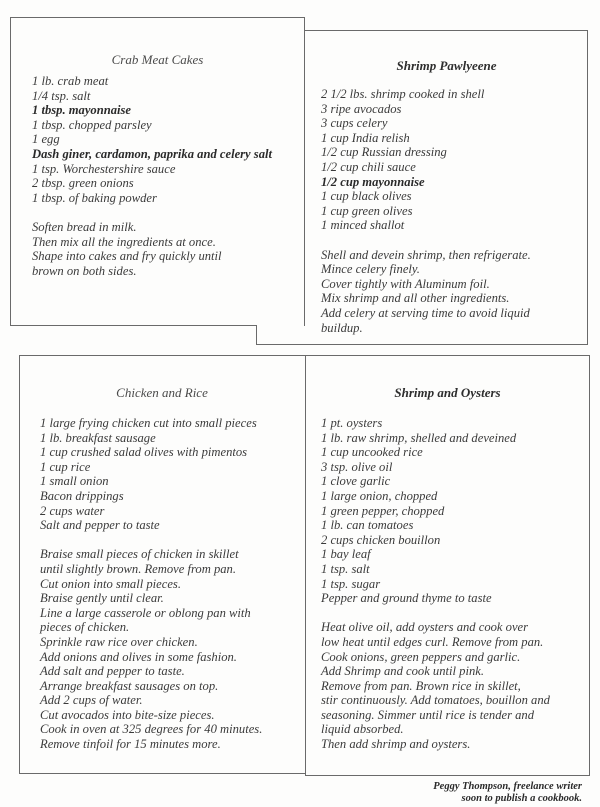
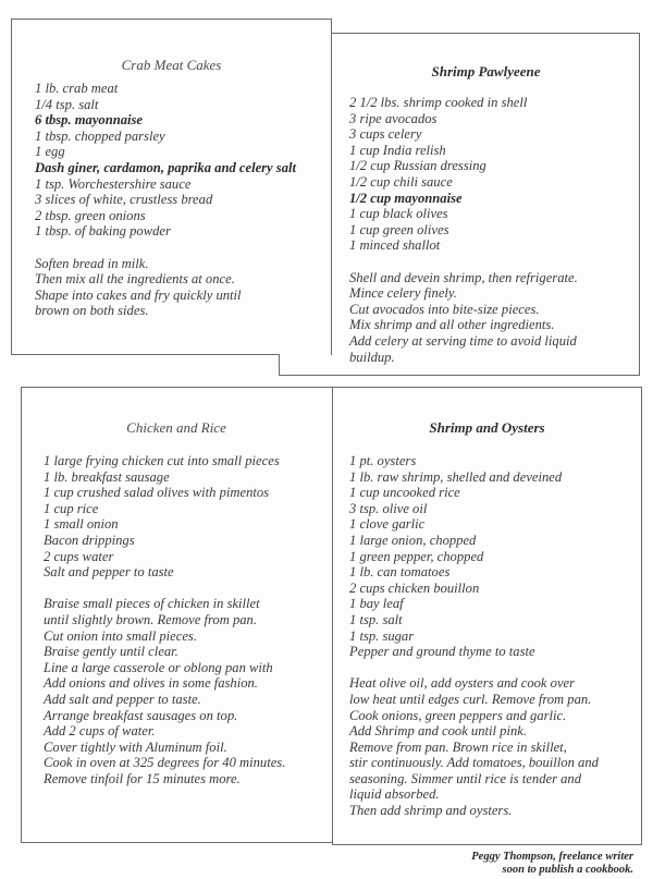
  Crab Meat Cakes
  1 lb. crab meat
  1/4 tsp. salt
- 1 tbsp. mayonnaise
+ 6 tbsp. mayonnaise
  1 tbsp. chopped parsley
  1 egg
  Dash giner, cardamon, paprika and celery salt
  1 tsp. Worchestershire sauce
+ 3 slices of white, crustless bread
  2 tbsp. green onions
  1 tbsp. of baking powder
  Soften bread in milk.
  Then mix all the ingredients at once.
  Shape into cakes and fry quickly until
  brown on both sides.
  Shrimp Pawlyeene
  2 1/2 lbs. shrimp cooked in shell
  3 ripe avocados
  3 cups celery
  1 cup India relish
  1/2 cup Russian dressing
  1/2 cup chili sauce
  1/2 cup mayonnaise
  1 cup black olives
  1 cup green olives
  1 minced shallot
  Shell and devein shrimp, then refrigerate.
  Mince celery finely.
- Cover tightly with Aluminum foil.
+ Cut avocados into bite-size pieces.
  Mix shrimp and all other ingredients.
  Add celery at serving time to avoid liquid
  buildup.
  Chicken and Rice
  1 large frying chicken cut into small pieces
  1 lb. breakfast sausage
  1 cup crushed salad olives with pimentos
  1 cup rice
  1 small onion
  Bacon drippings
  2 cups water
  Salt and pepper to taste
  Braise small pieces of chicken in skillet
  until slightly brown. Remove from pan.
  Cut onion into small pieces.
  Braise gently until clear.
  Line a large casserole or oblong pan with
- pieces of chicken.
- Sprinkle raw rice over chicken.
  Add onions and olives in some fashion.
  Add salt and pepper to taste.
  Arrange breakfast sausages on top.
  Add 2 cups of water.
- Cut avocados into bite-size pieces.
+ Cover tightly with Aluminum foil.
  Cook in oven at 325 degrees for 40 minutes.
  Remove tinfoil for 15 minutes more.
  Shrimp and Oysters
  1 pt. oysters
  1 lb. raw shrimp, shelled and deveined
  1 cup uncooked rice
  3 tsp. olive oil
  1 clove garlic
  1 large onion, chopped
  1 green pepper, chopped
  1 lb. can tomatoes
  2 cups chicken bouillon
  1 bay leaf
  1 tsp. salt
  1 tsp. sugar
  Pepper and ground thyme to taste
  Heat olive oil, add oysters and cook over
  low heat until edges curl. Remove from pan.
  Cook onions, green peppers and garlic.
  Add Shrimp and cook until pink.
  Remove from pan. Brown rice in skillet,
  stir continuously. Add tomatoes, bouillon and
  seasoning. Simmer until rice is tender and
  liquid absorbed.
  Then add shrimp and oysters.
  Peggy Thompson, freelance writer
  soon to publish a cookbook.
